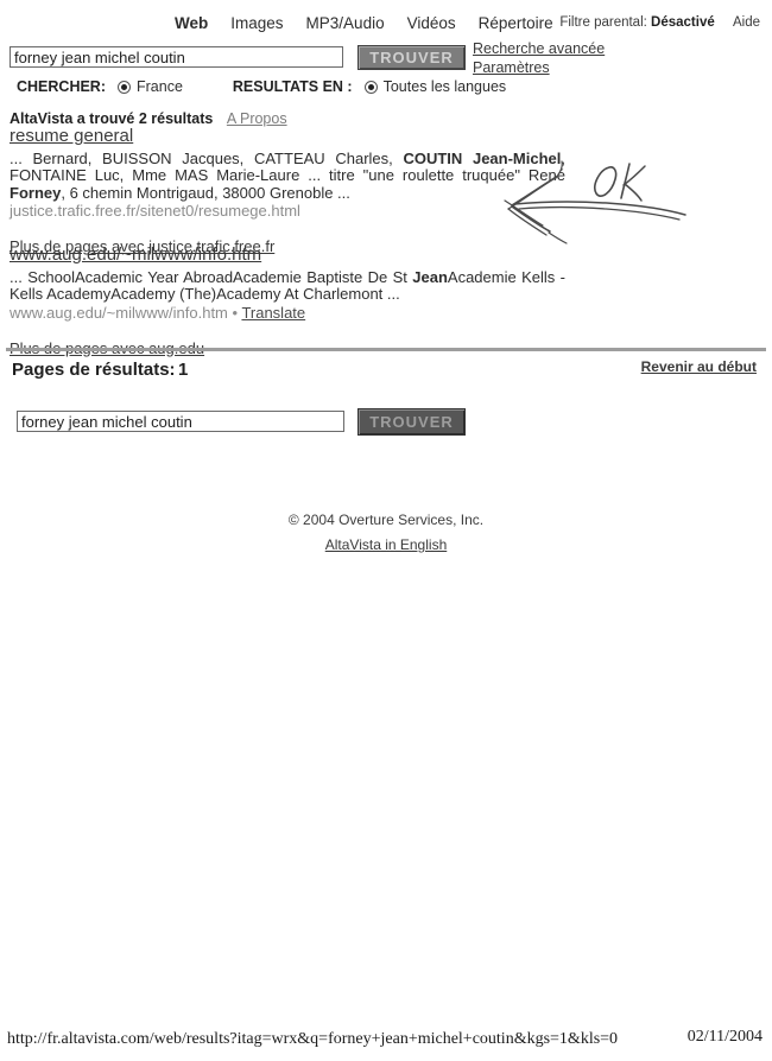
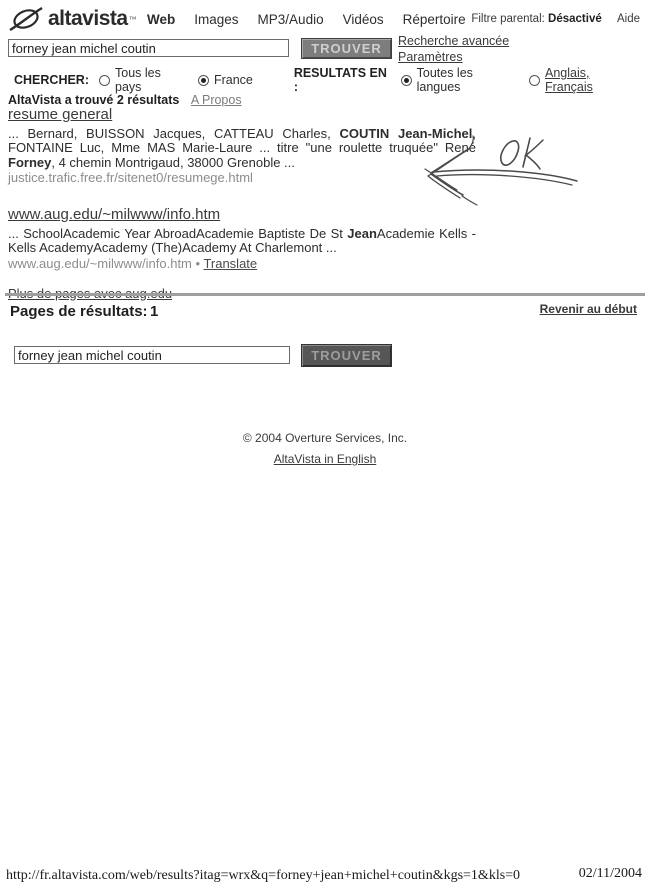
+ altavista
+ ™
  Web
  Images
  MP3/Audio
  Vidéos
  Répertoire
  Filtre parental: Désactivé Aide
  forney jean michel coutin
  TROUVER
  Recherche avancée
  Paramètres
  CHERCHER:
+ Tous les pays
  France
  RESULTATS EN :
  Toutes les langues
+ Anglais, Français
  AltaVista a trouvé 2 résultats A Propos
  resume general
- ... Bernard, BUISSON Jacques, CATTEAU Charles, COUTIN Jean-Michel, FONTAINE Luc, Mme MAS Marie-Laure ... titre "une roulette truquée" René Forney, 6 chemin Montrigaud, 38000 Grenoble ...
+ ... Bernard, BUISSON Jacques, CATTEAU Charles, COUTIN Jean-Michel, FONTAINE Luc, Mme MAS Marie-Laure ... titre "une roulette truquée" René Forney, 4 chemin Montrigaud, 38000 Grenoble ...
  justice.trafic.free.fr/sitenet0/resumege.html
- Plus de pages avec justice.trafic.free.fr
  www.aug.edu/~milwww/info.htm
  ... SchoolAcademic Year AbroadAcademie Baptiste De St JeanAcademie Kells - Kells AcademyAcademy (The)Academy At Charlemont ...
  www.aug.edu/~milwww/info.htm • Translate
  Pages de résultats:
  1
  Revenir au début
  forney jean michel coutin
  TROUVER
  © 2004 Overture Services, Inc.
  AltaVista in English
  http://fr.altavista.com/web/results?itag=wrx&q=forney+jean+michel+coutin&kgs=1&kls=0
  02/11/2004
